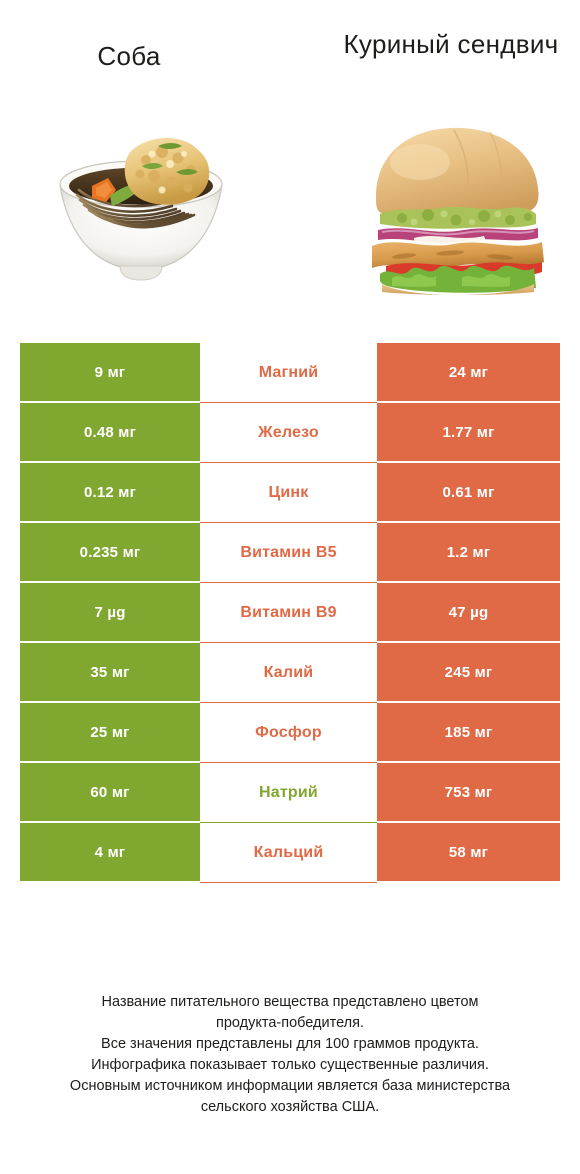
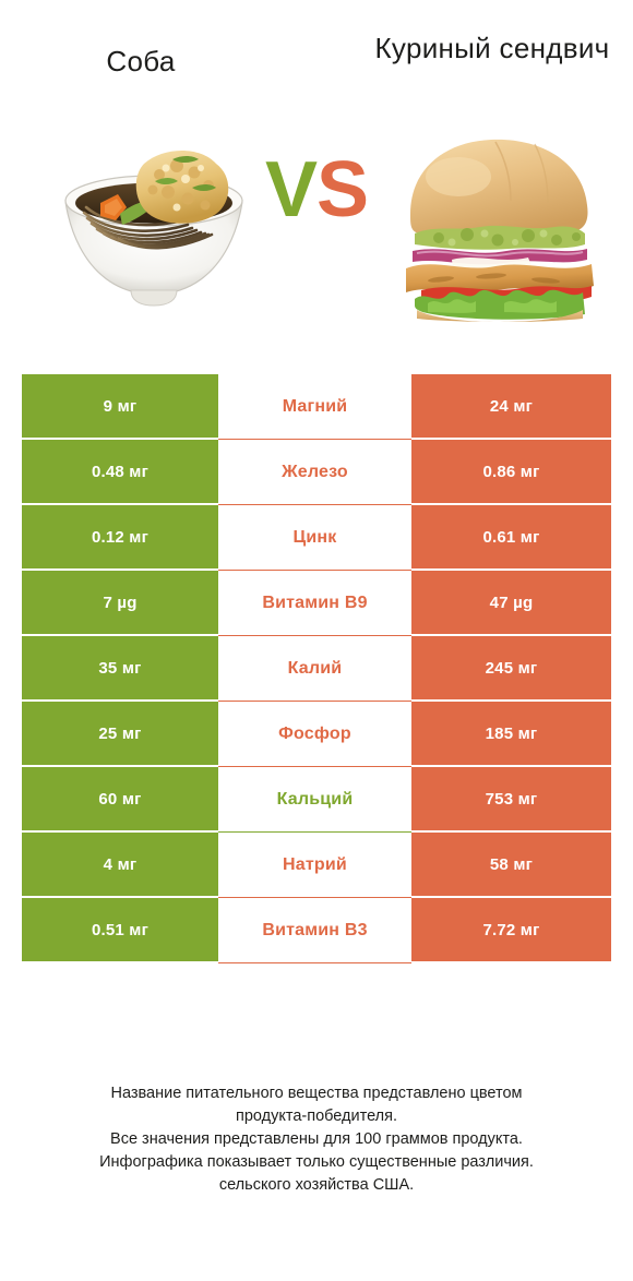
  Соба
  Куриный сендвич
+ VS
  9 мг
  Магний
  24 мг
  0.48 мг
  Железо
- 1.77 мг
+ 0.86 мг
  0.12 мг
  Цинк
  0.61 мг
- 0.235 мг
- Витамин B5
- 1.2 мг
  7 µg
  Витамин B9
  47 µg
  35 мг
  Калий
  245 мг
  25 мг
  Фосфор
  185 мг
  60 мг
- Натрий
+ Кальций
  753 мг
  4 мг
- Кальций
+ Натрий
  58 мг
+ 0.51 мг
+ Витамин B3
+ 7.72 мг
  Название питательного вещества представлено цветом
  продукта-победителя.
  Все значения представлены для 100 граммов продукта.
  Инфографика показывает только существенные различия.
- Основным источником информации является база министерства
  сельского хозяйства США.
